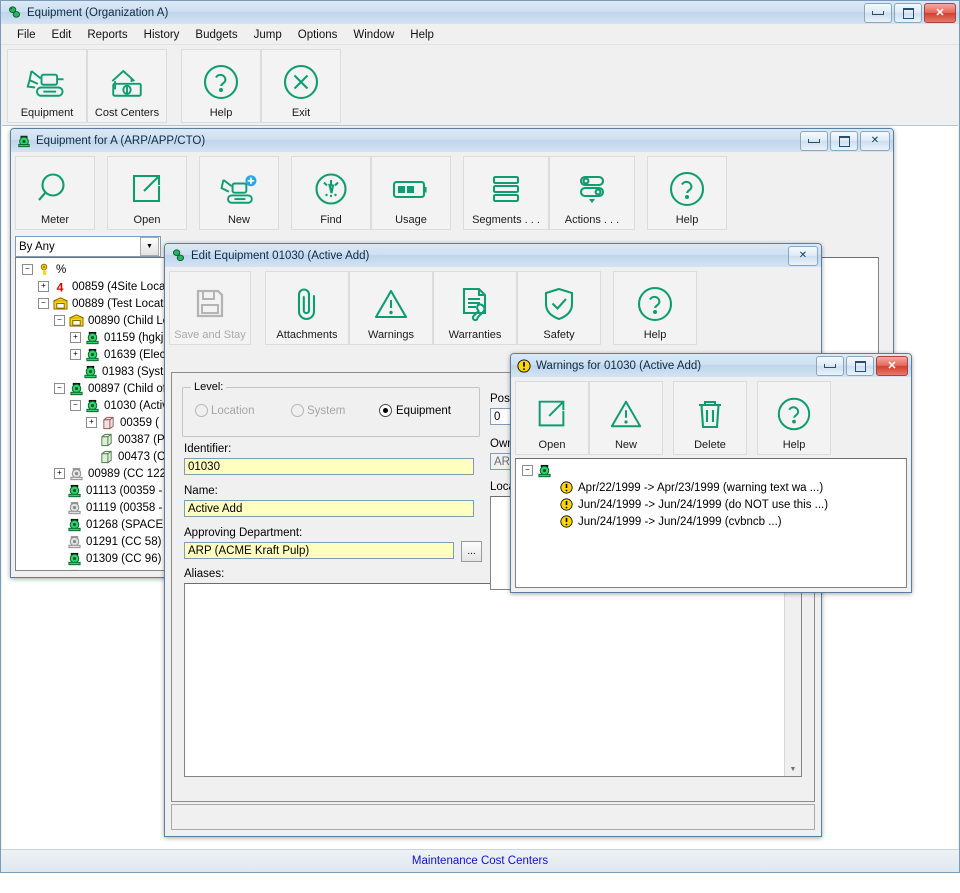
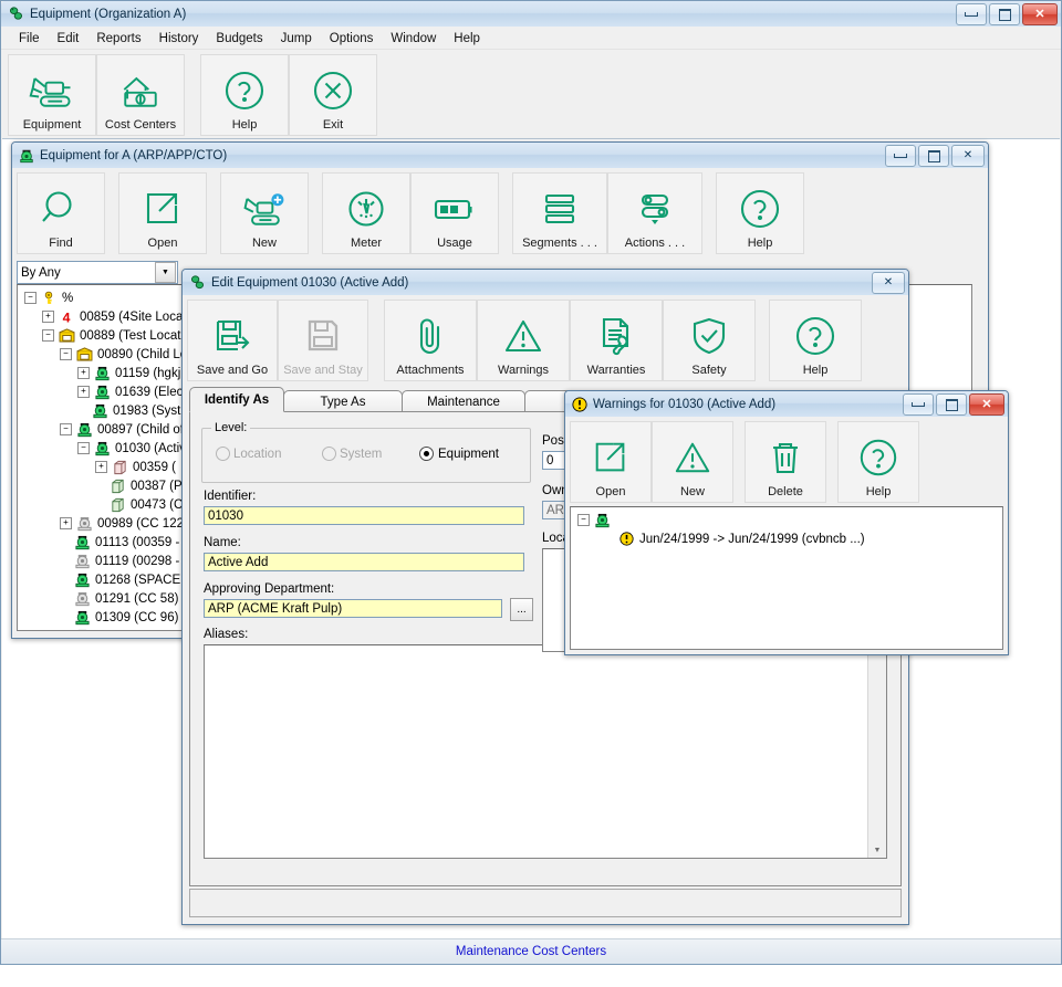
  Equipment (Organization A)
  ✕
  File
  Edit
  Reports
  History
  Budgets
  Jump
  Options
  Window
  Help
  Equipment
  Cost Centers
  Help
  Exit
  Maintenance Cost Centers
  Equipment for A (ARP/APP/CTO)
  ✕
- Meter
+ Find
  Open
  New
- Find
+ Meter
  Usage
  Segments . . .
  Actions . . .
  Help
  By Any
  −
  %
  +
  4
  00859 (4Site Loca
  −
  00889 (Test Locat
  −
  00890 (Child L
  +
  01159 (hgkj
  +
  01639 (Elec
  01983 (Syst
  −
  00897 (Child o
  −
  01030 (Acti
  +
  00359 (
  00387 (P
  00473 (C
  +
  00989 (CC 122
  01113 (00359 -
- 01119 (00358 -
+ 01119 (00298 -
  01268 (SPACE
  01291 (CC 58)
  01309 (CC 96)
  Edit Equipment 01030 (Active Add)
  ✕
+ Save and Go
  Save and Stay
  Attachments
  Warnings
  Warranties
  Safety
  Help
+ Identify As
+ Type As
+ Maintenance
  Level:
  Location
  System
  Equipment
  Identifier:
  01030
  Name:
  Active Add
  Approving Department:
  ARP (ACME Kraft Pulp)
  ...
  Aliases:
  0
  Loc
  Warnings for 01030 (Active Add)
  ✕
  Open
  New
  Delete
  Help
  −
- Apr/22/1999 -> Apr/23/1999 (warning text wa ...)
- Jun/24/1999 -> Jun/24/1999 (do NOT use this ...)
  Jun/24/1999 -> Jun/24/1999 (cvbncb ...)
